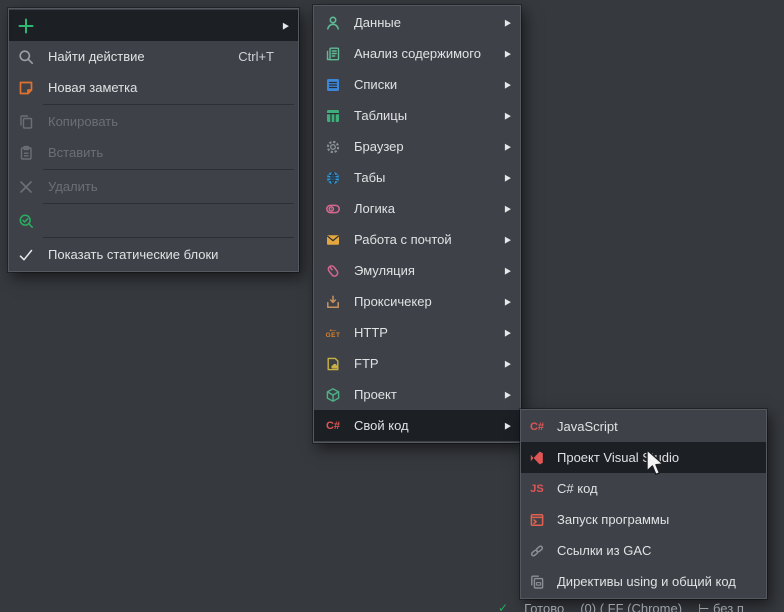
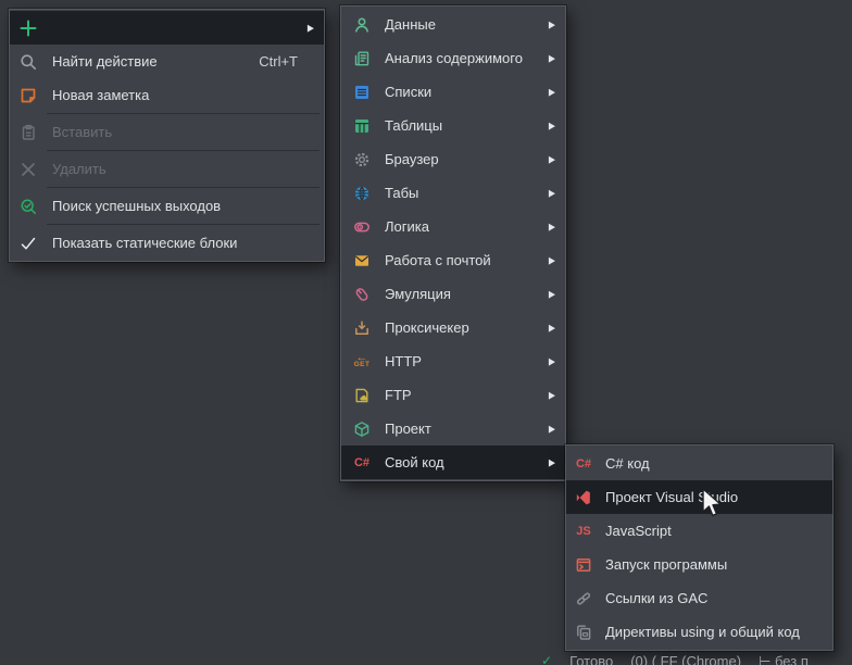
  ▶
  Найти действие
  Ctrl+T
  Новая заметка
- Копировать
  Вставить
  Удалить
+ Поиск успешных выходов
  Показать статические блоки
  Данные
  ▶
  Анализ содержимого
  ▶
  Списки
  ▶
  Таблицы
  ▶
  Браузер
  ▶
  Табы
  ▶
  Логика
  ▶
  Работа с почтой
  ▶
  Эмуляция
  ▶
  Проксичекер
  ▶
  ←
  HTTP
  ▶
  FTP
  ▶
  Проект
  ▶
  C#
  Свой код
  ▶
  C#
- JavaScript
+ C# код
  Проект Visualudio
  JS
- C# код
+ JavaScript
  Запуск программы
  Ссылки из GAC
  Директивы using и общий код
  ✓
  Готово
  (0) ( FF (Chrome)
  ⊢ без п
